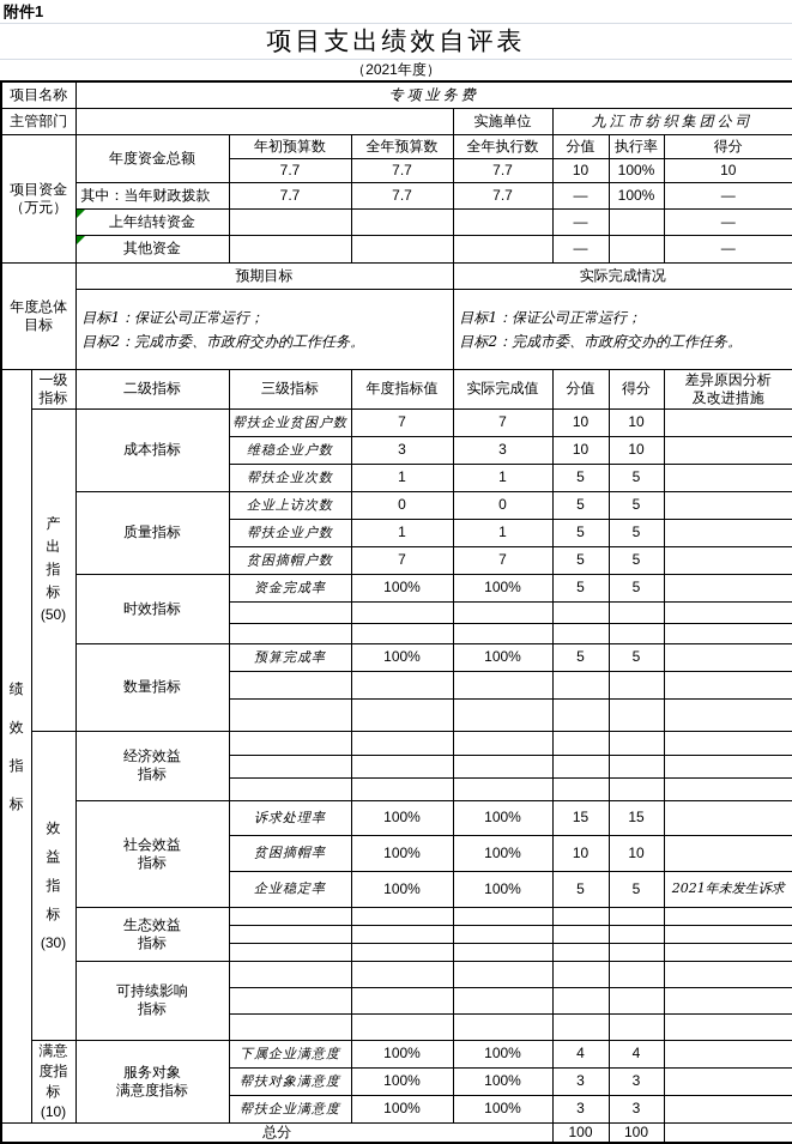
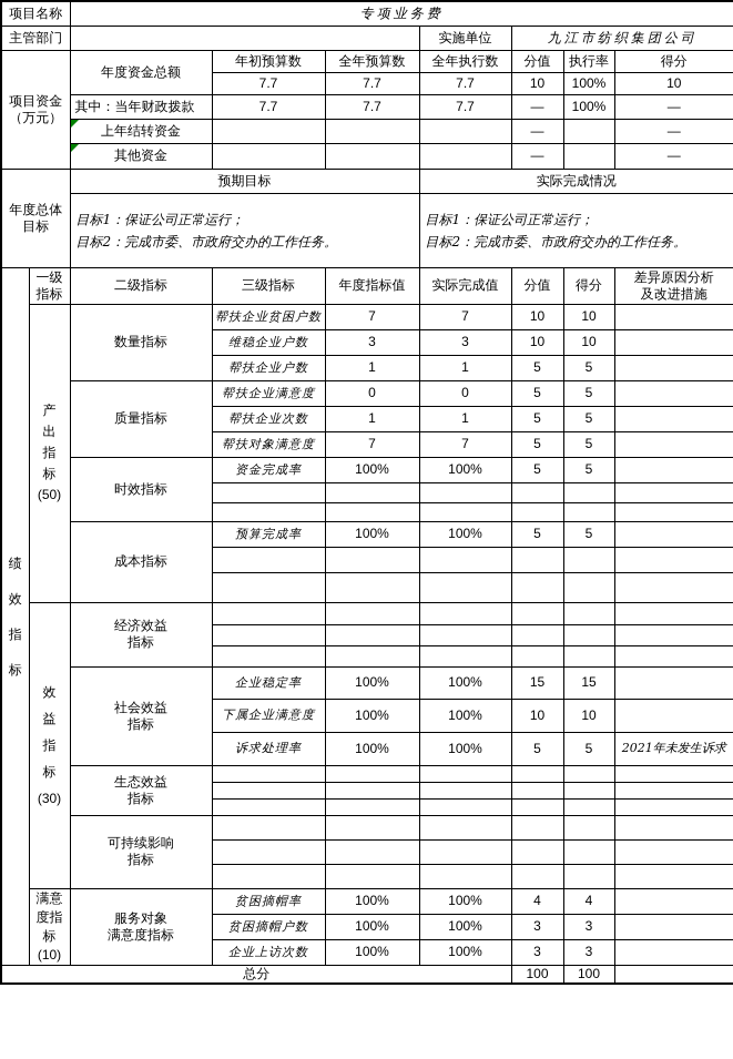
- 附件1
- 项目支出绩效自评表
- （2021年度）
  项目名称	专项业务费
  主管部门		实施单位	九江市纺织集团公司
  项目资金 （万元）	年度资金总额	年初预算数	全年预算数	全年执行数	分值	执行率	得分
  7.7	7.7	7.7	10	100%	10
  其中：当年财政拨款	7.7	7.7	7.7	—	100%	—
  上年结转资金				—		—
  其他资金				—		—
  年度总体 目标	预期目标	实际完成情况
  目标1：保证公司正常运行； 目标2：完成市委、市政府交办的工作任务。	目标1：保证公司正常运行； 目标2：完成市委、市政府交办的工作任务。
  绩 效 指 标	一级 指标	二级指标	三级指标	年度指标值	实际完成值	分值	得分	差异原因分析 及改进措施
- 产 出 指 标 (50)	成本指标	帮扶企业贫困户数	7	7	10	10
+ 产 出 指 标 (50)	数量指标	帮扶企业贫困户数	7	7	10	10
  维稳企业户数	3	3	10	10
- 帮扶企业次数	1	1	5	5
+ 帮扶企业户数	1	1	5	5
- 质量指标	企业上访次数	0	0	5	5
+ 质量指标	帮扶企业满意度	0	0	5	5
- 帮扶企业户数	1	1	5	5
+ 帮扶企业次数	1	1	5	5
- 贫困摘帽户数	7	7	5	5
+ 帮扶对象满意度	7	7	5	5
  时效指标	资金完成率	100%	100%	5	5
- 数量指标	预算完成率	100%	100%	5	5
+ 成本指标	预算完成率	100%	100%	5	5
  效 益 指 标 (30)	经济效益 指标
- 社会效益 指标	诉求处理率	100%	100%	15	15
+ 社会效益 指标	企业稳定率	100%	100%	15	15
- 贫困摘帽率	100%	100%	10	10
+ 下属企业满意度	100%	100%	10	10
- 企业稳定率	100%	100%	5	5	2021年未发生诉求
+ 诉求处理率	100%	100%	5	5	2021年未发生诉求
  生态效益 指标
  可持续影响 指标
- 满意 度指 标 (10)	服务对象 满意度指标	下属企业满意度	100%	100%	4	4
+ 满意 度指 标 (10)	服务对象 满意度指标	贫困摘帽率	100%	100%	4	4
- 帮扶对象满意度	100%	100%	3	3
+ 贫困摘帽户数	100%	100%	3	3
- 帮扶企业满意度	100%	100%	3	3
+ 企业上访次数	100%	100%	3	3
  总分	100	100
